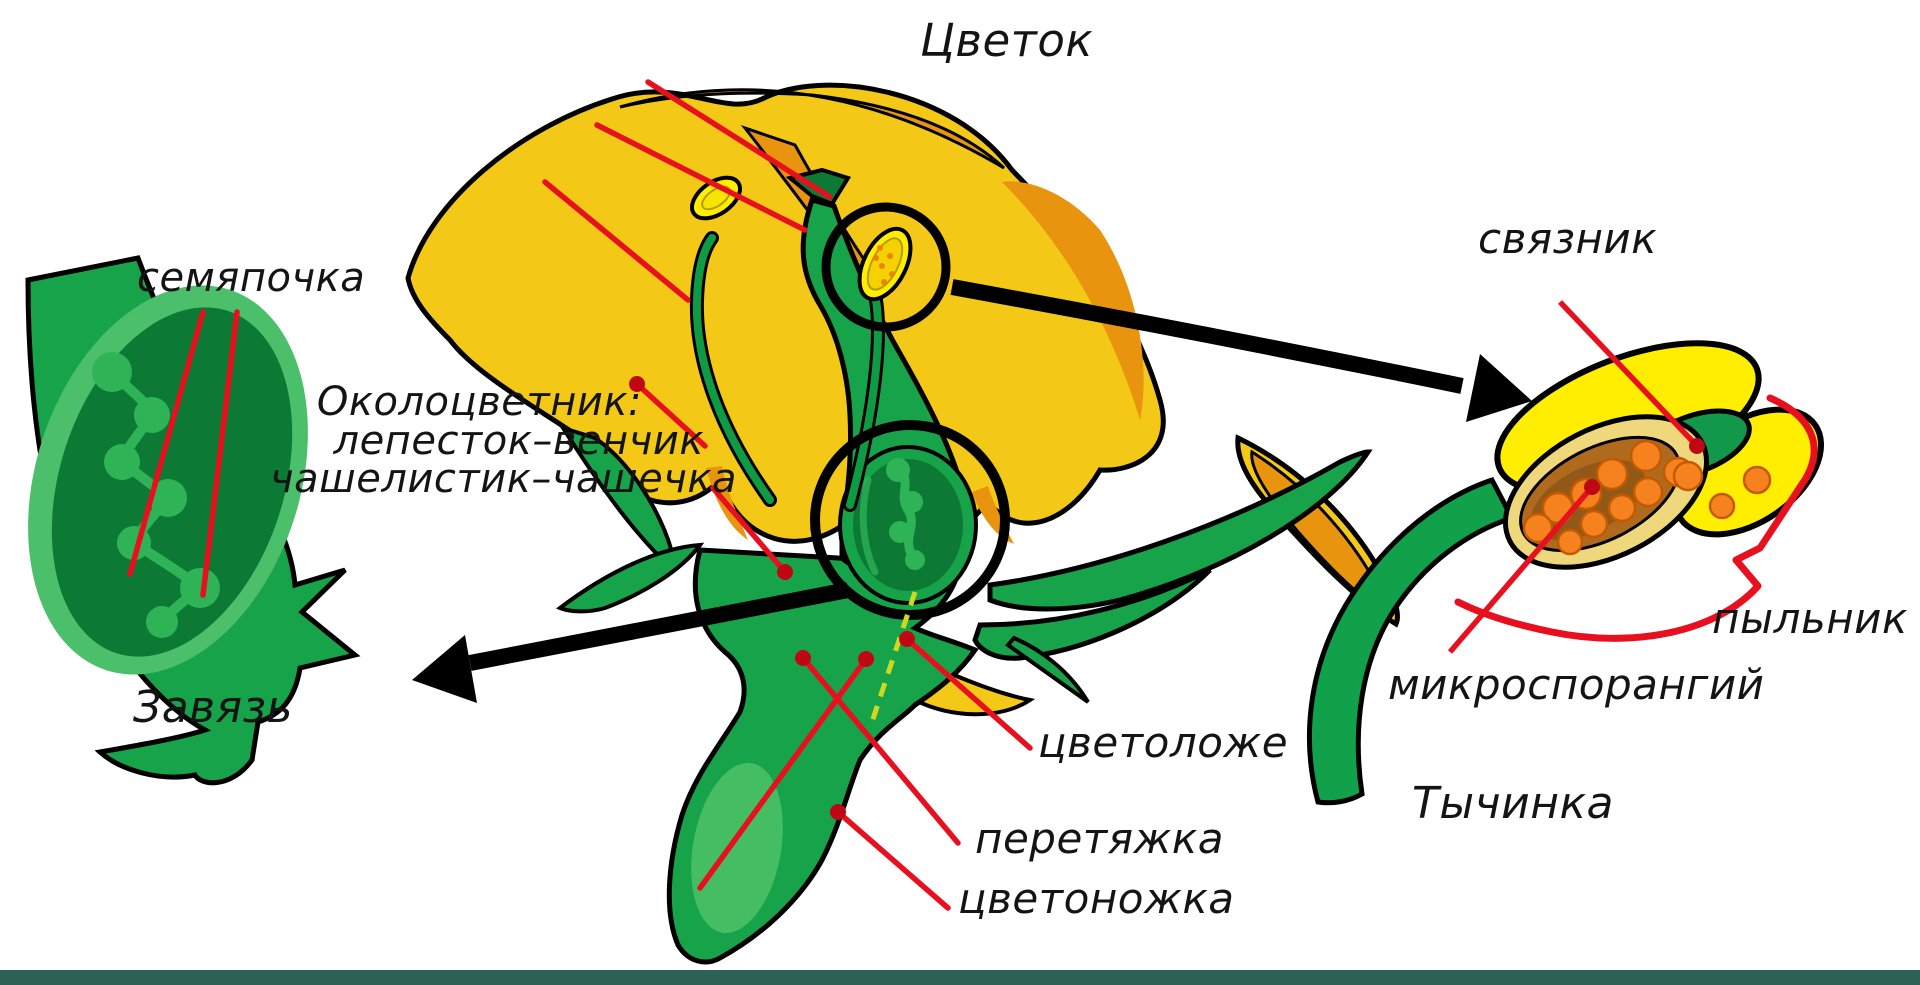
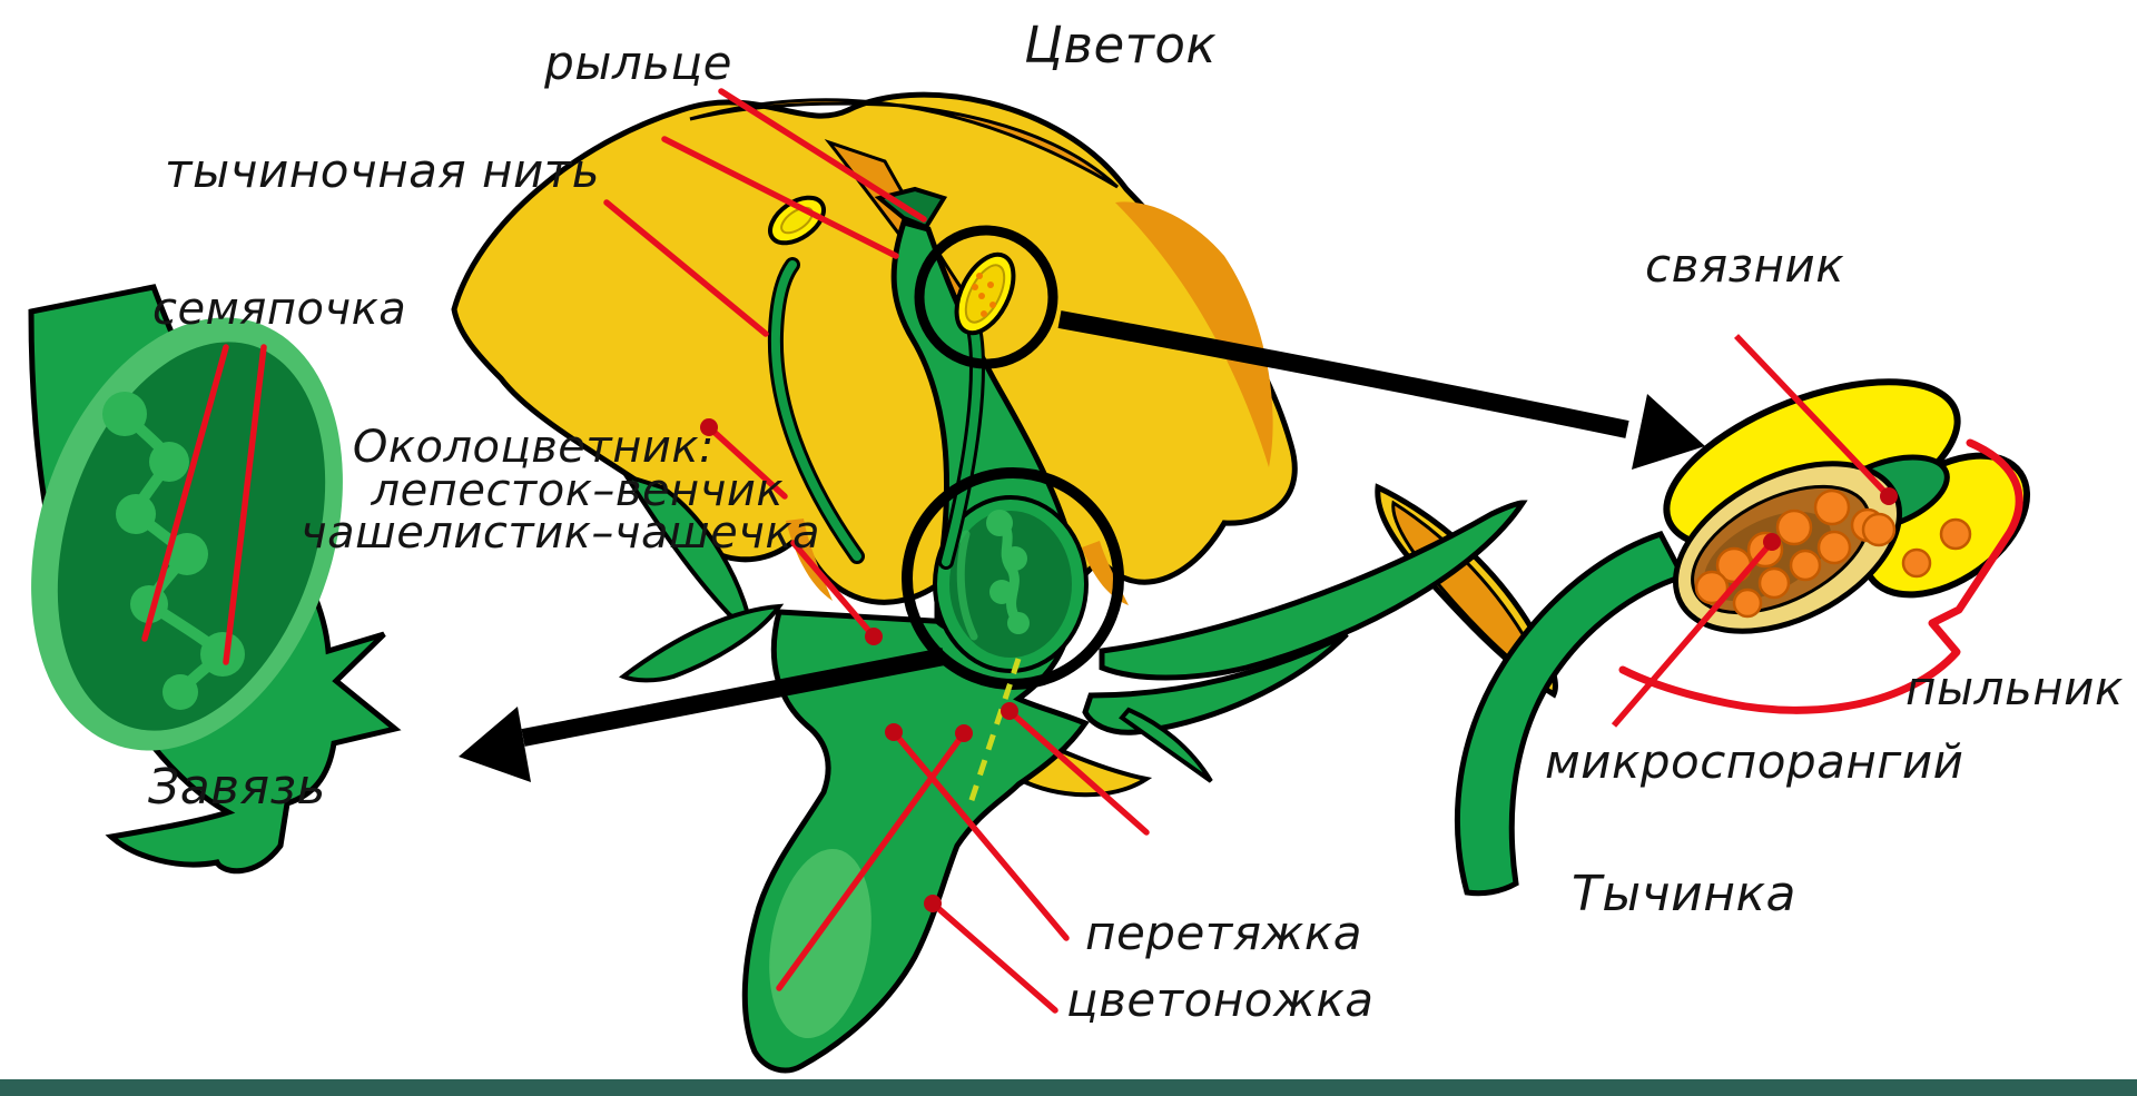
  Цветок
+ рыльце
+ тычиночная нить
  семяпочка
  Завязь
  Околоцветник:
  лепесток–венчик
  чашелистик–чашечка
- цветоложе
  перетяжка
  цветоножка
  связник
  пыльник
  микроспорангий
  Тычинка
